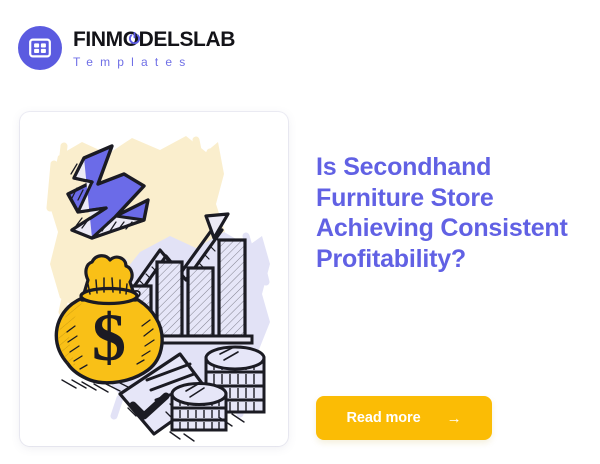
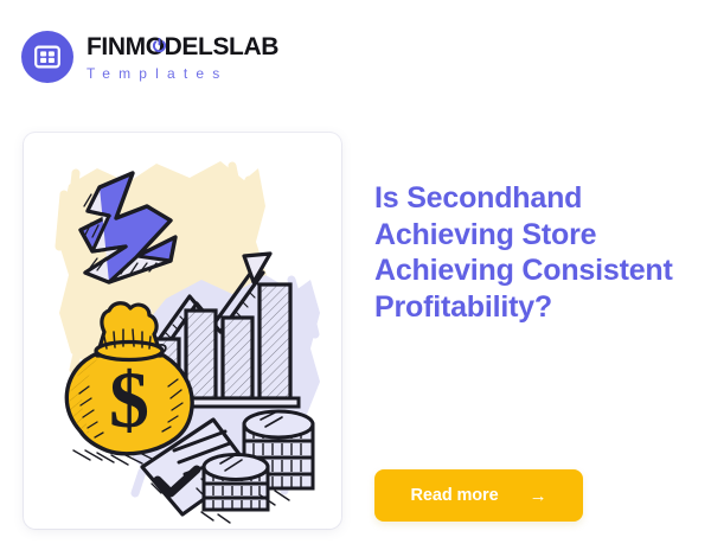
  FINMDELSLAB
  Templates
  $
- Is Secondhand Furniture Store Achieving Consistent Profitability?
+ Is Secondhand Achieving Store Achieving Consistent Profitability?
  Read more
  →
